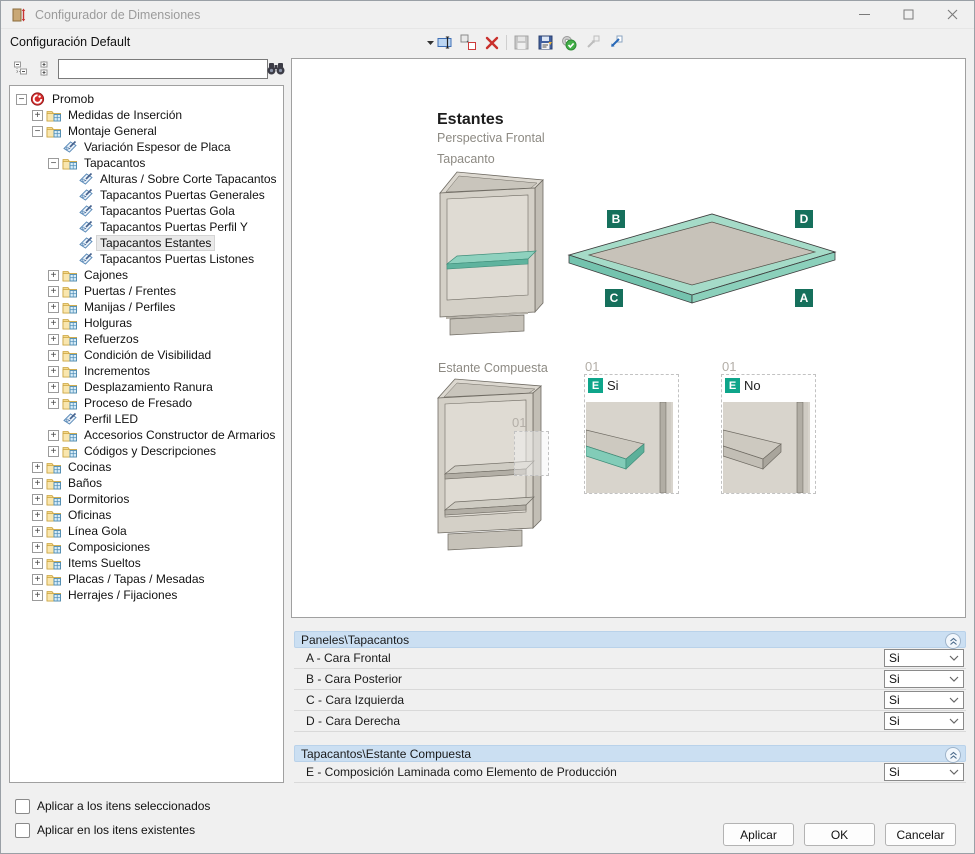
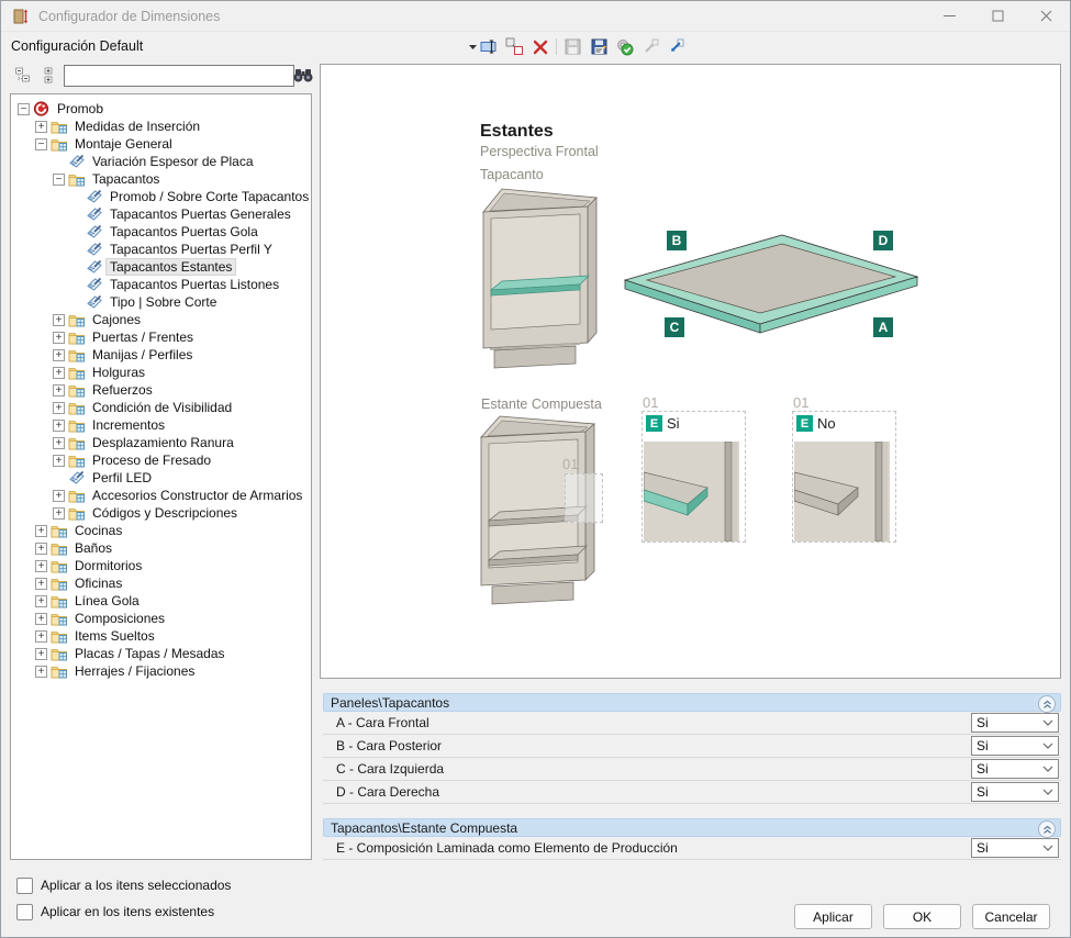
  Configurador de Dimensiones
  Configuración Default
  −
  Promob
  +
  Medidas de Inserción
  −
  Montaje General
  Variación Espesor de Placa
  −
  Tapacantos
- Alturas / Sobre Corte Tapacantos
+ Promob / Sobre Corte Tapacantos
  Tapacantos Puertas Generales
  Tapacantos Puertas Gola
  Tapacantos Puertas Perfil Y
  Tapacantos Estantes
  Tapacantos Puertas Listones
+ Tipo | Sobre Corte
  +
  Cajones
  +
  Puertas / Frentes
  +
  Manijas / Perfiles
  +
  Holguras
  +
  Refuerzos
  +
  Condición de Visibilidad
  +
  Incrementos
  +
  Desplazamiento Ranura
  +
  Proceso de Fresado
  Perfil LED
  +
  Accesorios Constructor de Armarios
  +
  Códigos y Descripciones
  +
  Cocinas
  +
  Baños
  +
  Dormitorios
  +
  Oficinas
  +
  Línea Gola
  +
  Composiciones
  +
  Items Sueltos
  +
  Placas / Tapas / Mesadas
  +
  Herrajes / Fijaciones
  Estantes
  Perspectiva Frontal
  Tapacanto
  B
  D
  C
  A
  Estante Compuesta
  01
  01
  E
  Si
  01
  E
  No
  Paneles\Tapacantos
  A - Cara Frontal
  Si
  B - Cara Posterior
  Si
  C - Cara Izquierda
  Si
  D - Cara Derecha
  Si
  Tapacantos\Estante Compuesta
  E - Composición Laminada como Elemento de Producción
  Si
  Aplicar a los itens seleccionados
  Aplicar en los itens existentes
  Aplicar
  OK
  Cancelar
